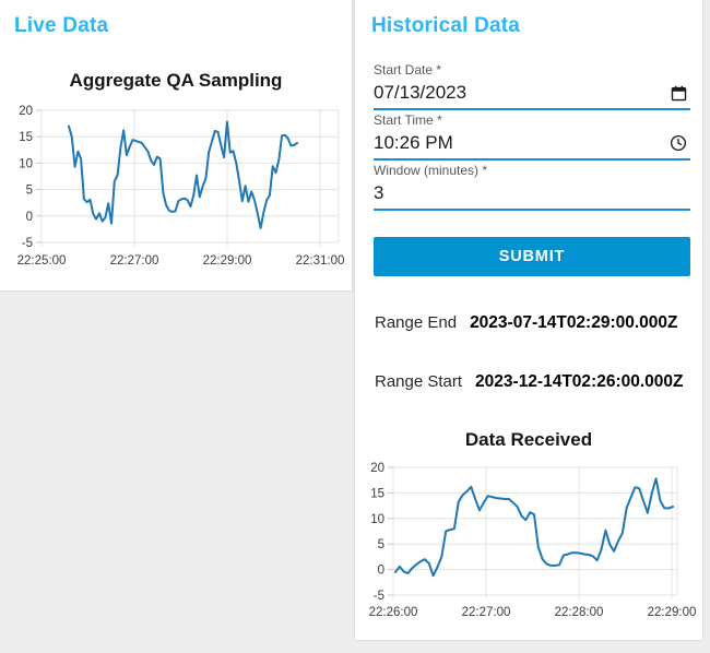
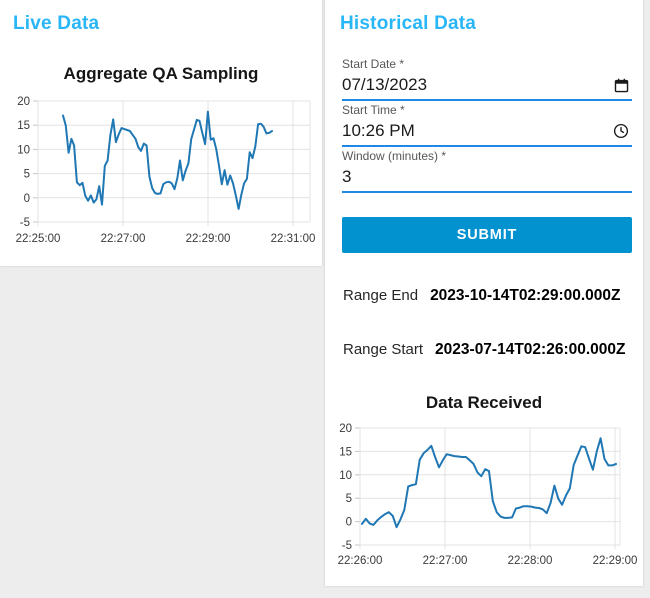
  Live Data
  Aggregate QA Sampling
  20
  15
  10
  5
  0
  -5
  22:25:00
  22:27:00
  22:29:00
  22:31:00
  Historical Data
  Start Date *
  07/13/2023
  Start Time *
  10:26 PM
  Window (minutes) *
  3
  SUBMIT
  Range End
- 2023-07-14T02:29:00.000Z
+ 2023-10-14T02:29:00.000Z
  Range Start
- 2023-12-14T02:26:00.000Z
+ 2023-07-14T02:26:00.000Z
  Data Received
  20
  15
  10
  5
  0
  -5
  22:26:00
  22:27:00
  22:28:00
  22:29:00
